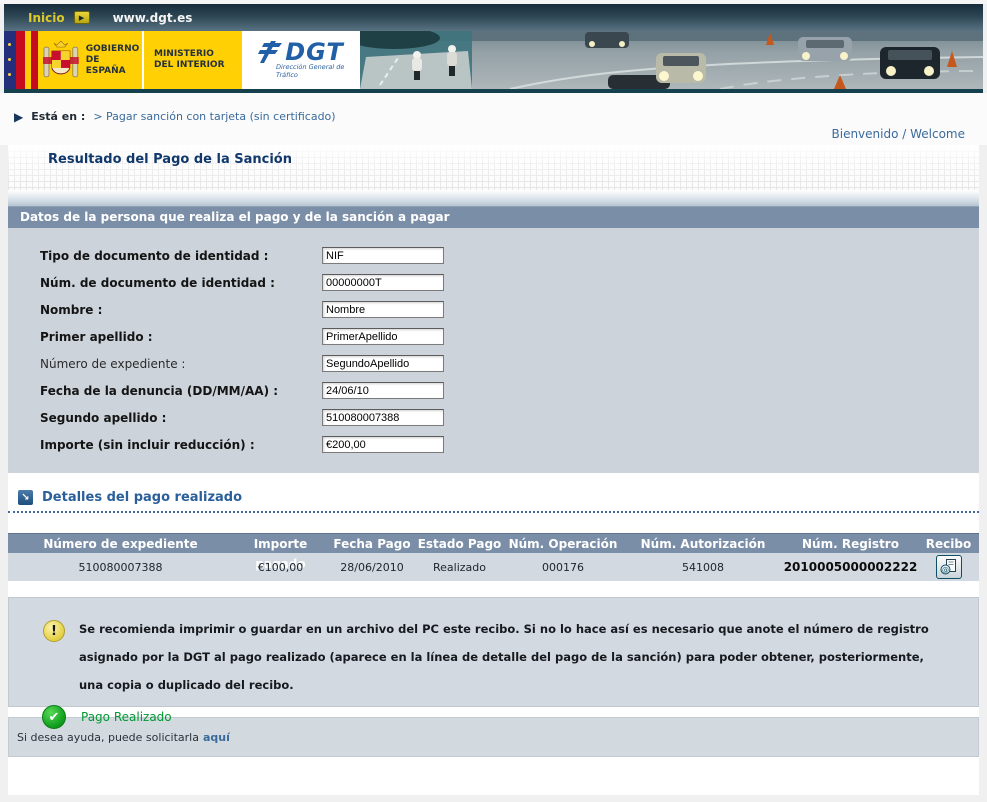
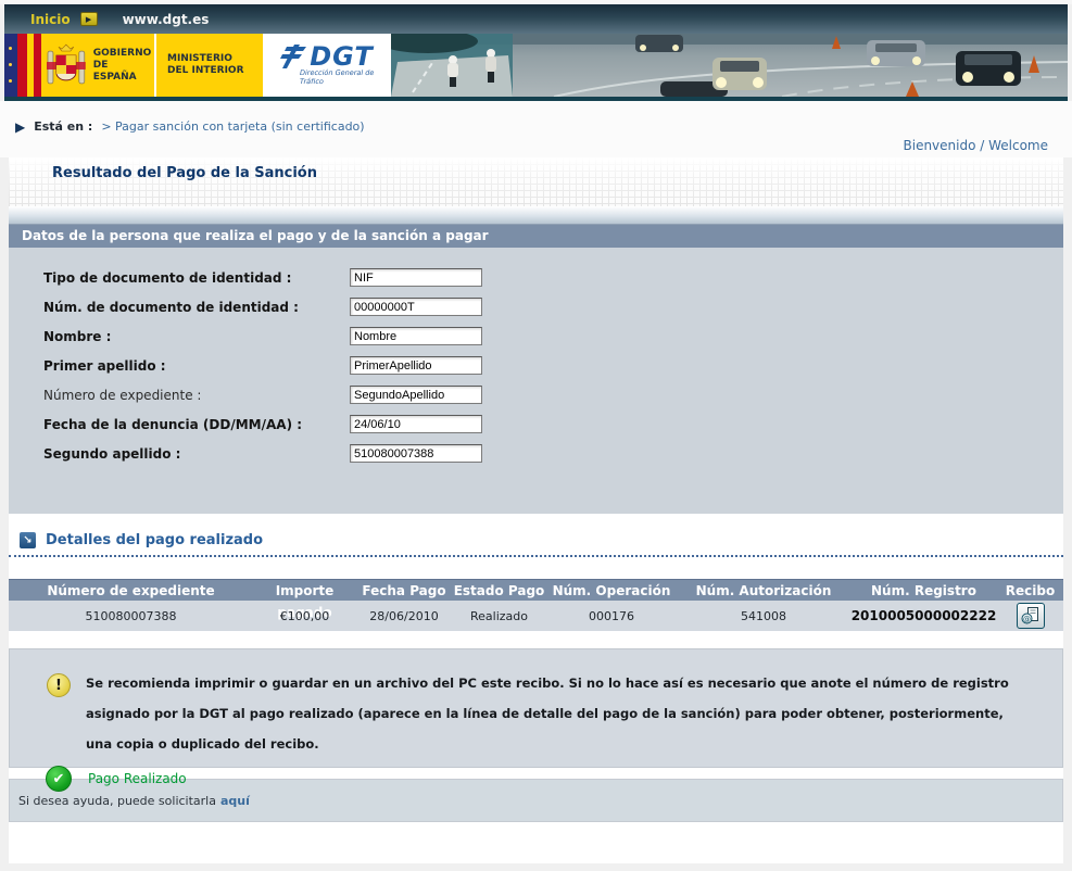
  Inicio
  ▶
  www.dgt.es
  GOBIERNO
  DE ESPAÑA
  MINISTERIO
  DEL INTERIOR
  DGT
  Dirección General de Tráfico
  ▶
  Está en :
  > Pagar sanción con tarjeta (sin certificado)
  Bienvenido / Welcome
  Resultado del Pago de la Sanción
  Datos de la persona que realiza el pago y de la sanción a pagar
  Tipo de documento de identidad :
  NIF
  Núm. de documento de identidad :
  00000000T
  Nombre :
  Nombre
  Primer apellido :
  PrimerApellido
  Número de expediente :
  SegundoApellido
  Fecha de la denuncia (DD/MM/AA) :
  24/06/10
  Segundo apellido :
  510080007388
- Importe (sin incluir reducción) :
- €200,00
  ↘
  Detalles del pago realizado
  Número de expediente
  Importe pagado
  Fecha Pago
  Estado Pago
  Núm. Operación
  Núm. Autorización
  Núm. Registro
  Recibo
  510080007388
  €100,00
  28/06/2010
  Realizado
  000176
  541008
  2010005000002222
  @
  !
  Se recomienda imprimir o guardar en un archivo del PC este recibo. Si no lo hace así es necesario que anote el número de registro asignado por la DGT al pago realizado (aparece en la línea de detalle del pago de la sanción) para poder obtener, posteriormente, una copia o duplicado del recibo.
  ✔
  Pago Realizado
  Si desea ayuda, puede solicitarla
  aquí
